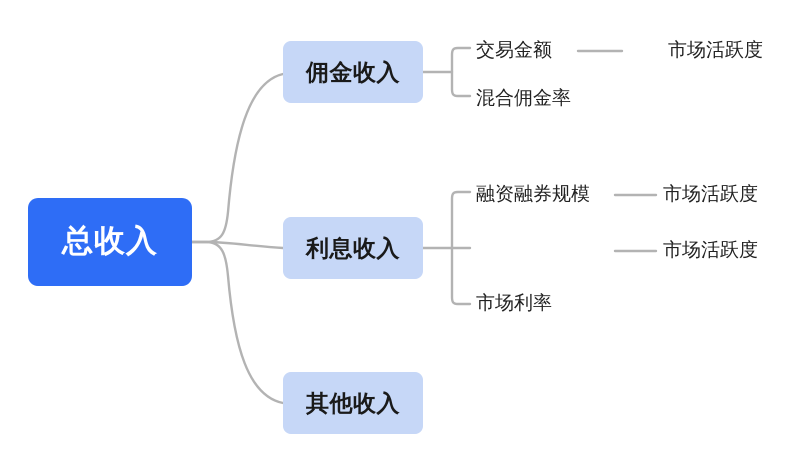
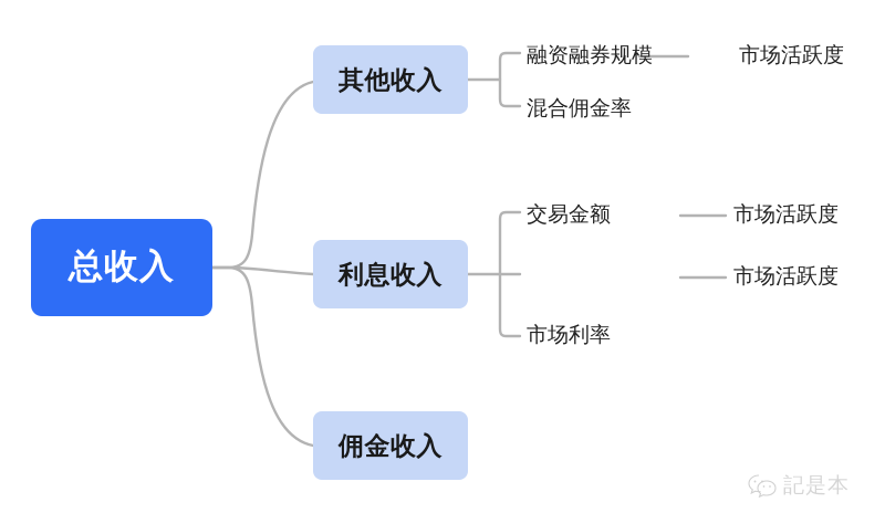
  总收入
- 佣金收入
+ 其他收入
  利息收入
- 其他收入
+ 佣金收入
- 交易金额
+ 融资融券规模
  市场活跃度
  混合佣金率
- 融资融券规模
+ 交易金额
  市场活跃度
  市场活跃度
  市场利率
+ 記是本
